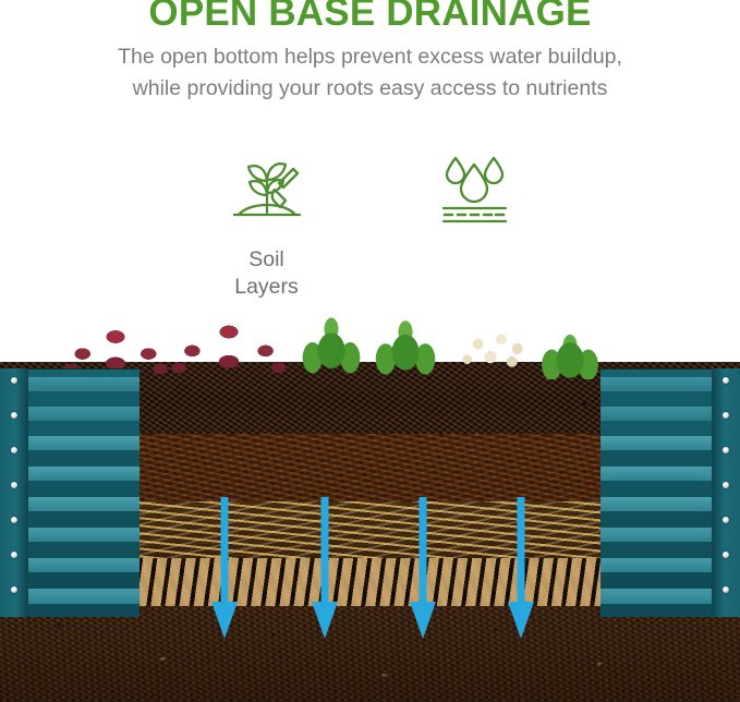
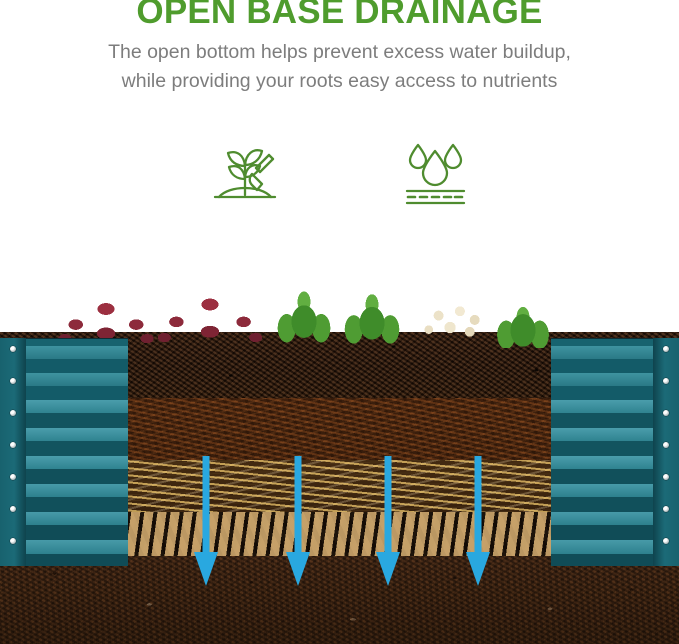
  OPEN BASE DRAINAGE
  The open bottom helps prevent excess water buildup,
  while providing your roots easy access to nutrients
- Soil
- Layers
